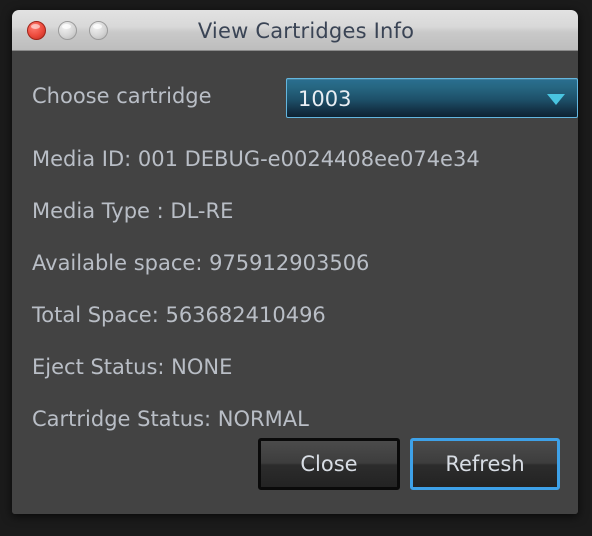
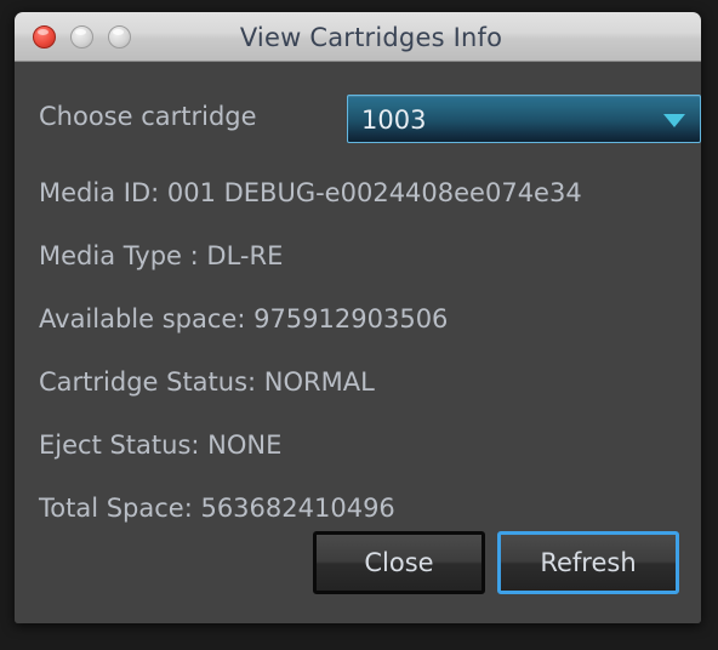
  View Cartridges Info
  Choose cartridge
  1003
  Media ID: 001 DEBUG-e0024408ee074e34
  Media Type : DL-RE
  Available space: 975912903506
- Total Space: 563682410496
+ Cartridge Status: NORMAL
  Eject Status: NONE
- Cartridge Status: NORMAL
+ Total Space: 563682410496
  Close
  Refresh
